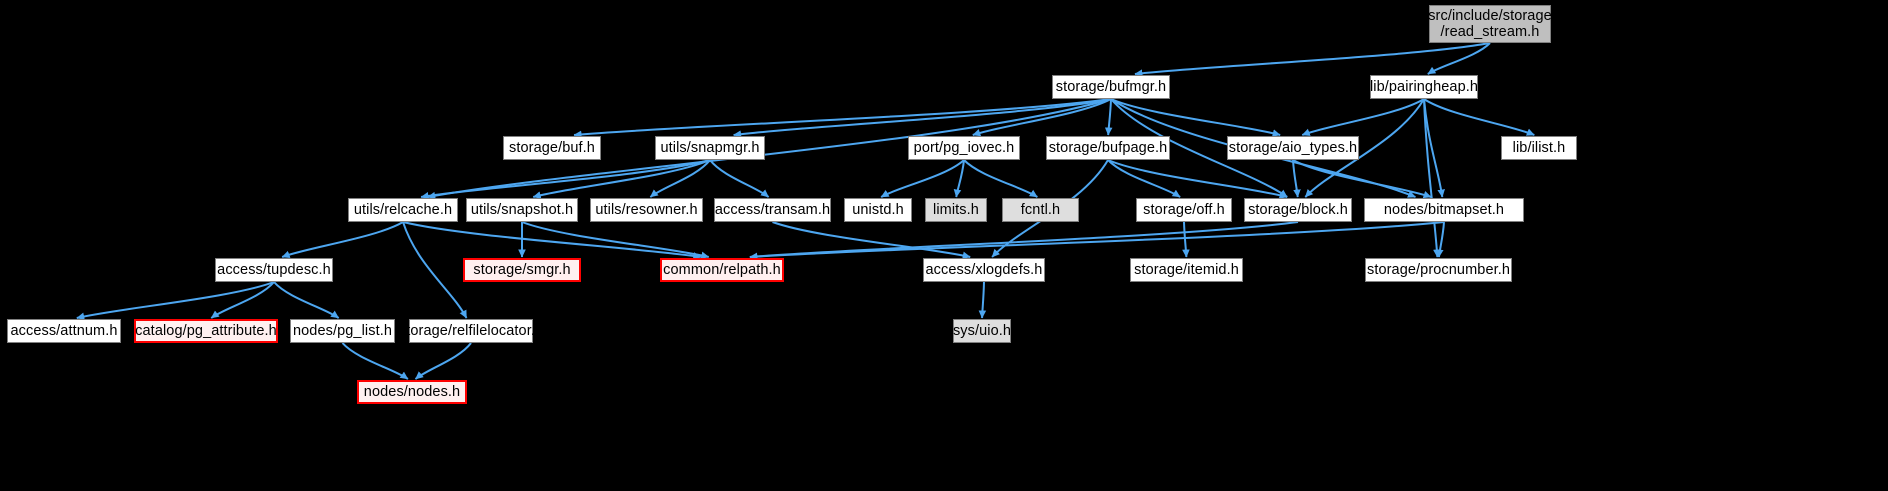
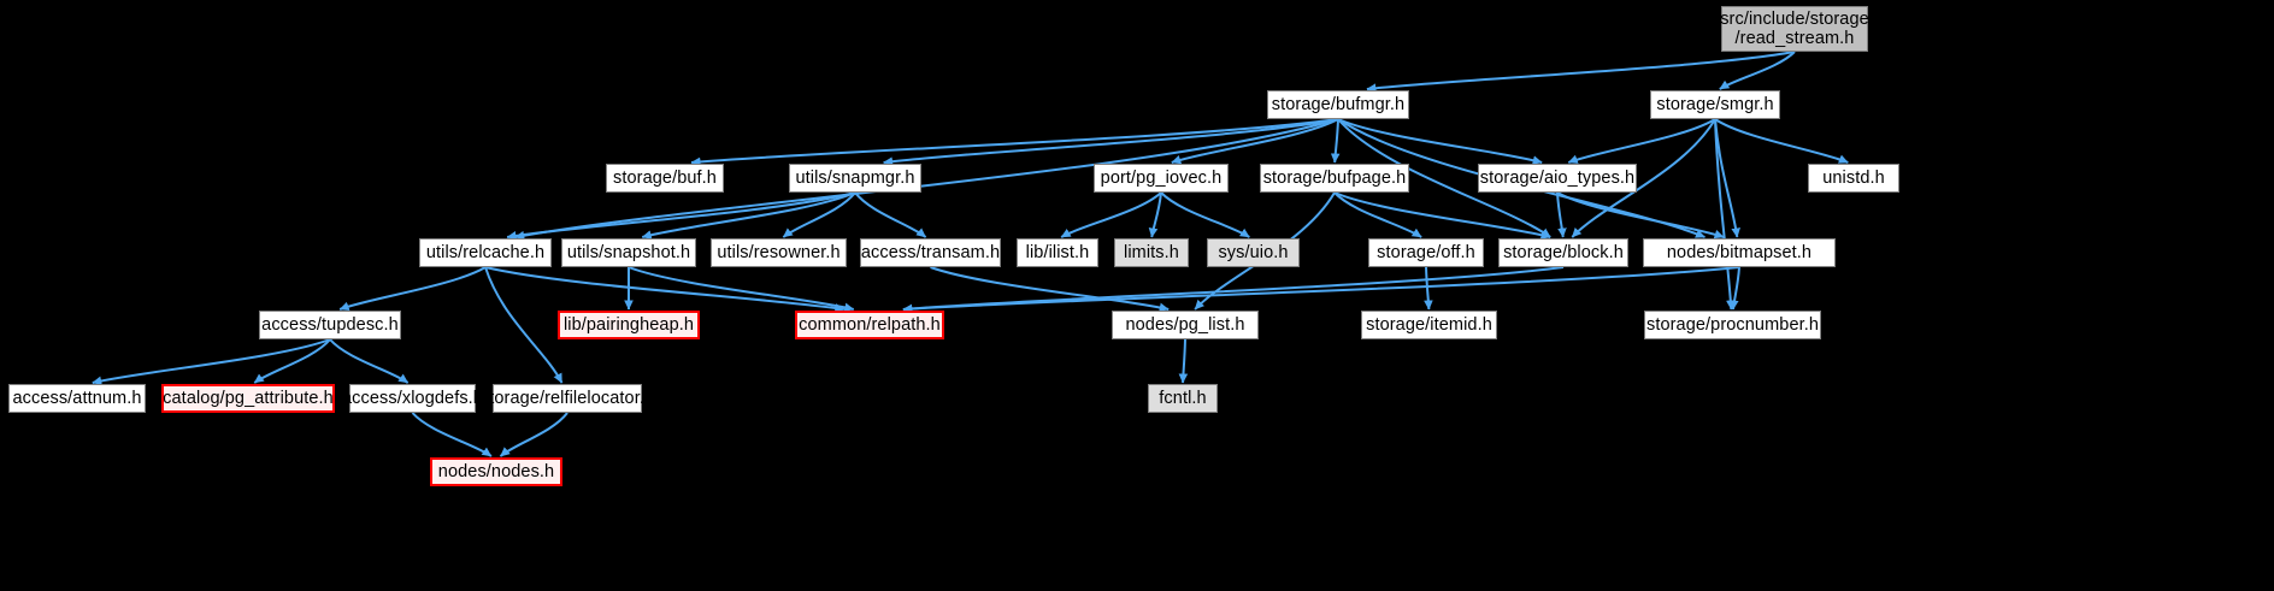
  src/include/storage
  /read_stream.h
  storage/bufmgr.h
- lib/pairingheap.h
+ storage/smgr.h
  storage/buf.h
  utils/snapmgr.h
  port/pg_iovec.h
  storage/bufpage.h
  storage/aio_types.h
- lib/ilist.h
+ unistd.h
  utils/relcache.h
  utils/snapshot.h
  utils/resowner.h
  access/transam.h
- unistd.h
+ lib/ilist.h
  limits.h
- fcntl.h
+ sys/uio.h
  storage/off.h
  storage/block.h
  nodes/bitmapset.h
  access/tupdesc.h
- storage/smgr.h
+ lib/pairingheap.h
  common/relpath.h
- access/xlogdefs.h
+ nodes/pg_list.h
  storage/itemid.h
  storage/procnumber.h
  access/attnum.h
  catalog/pg_attribute.h
- nodes/pg_list.h
+ access/xlogdefs.h
  storage/relfilelocator.h
- sys/uio.h
+ fcntl.h
  nodes/nodes.h
